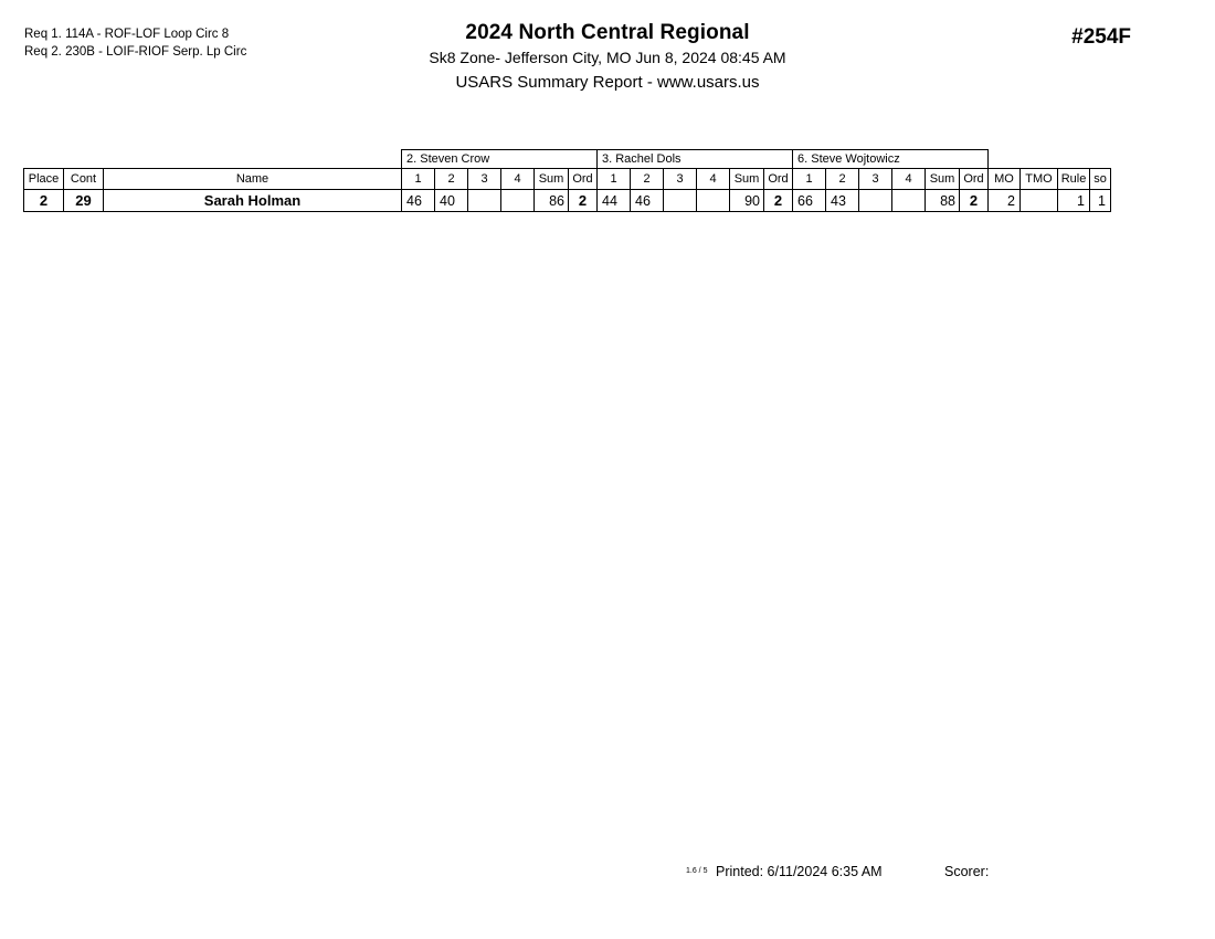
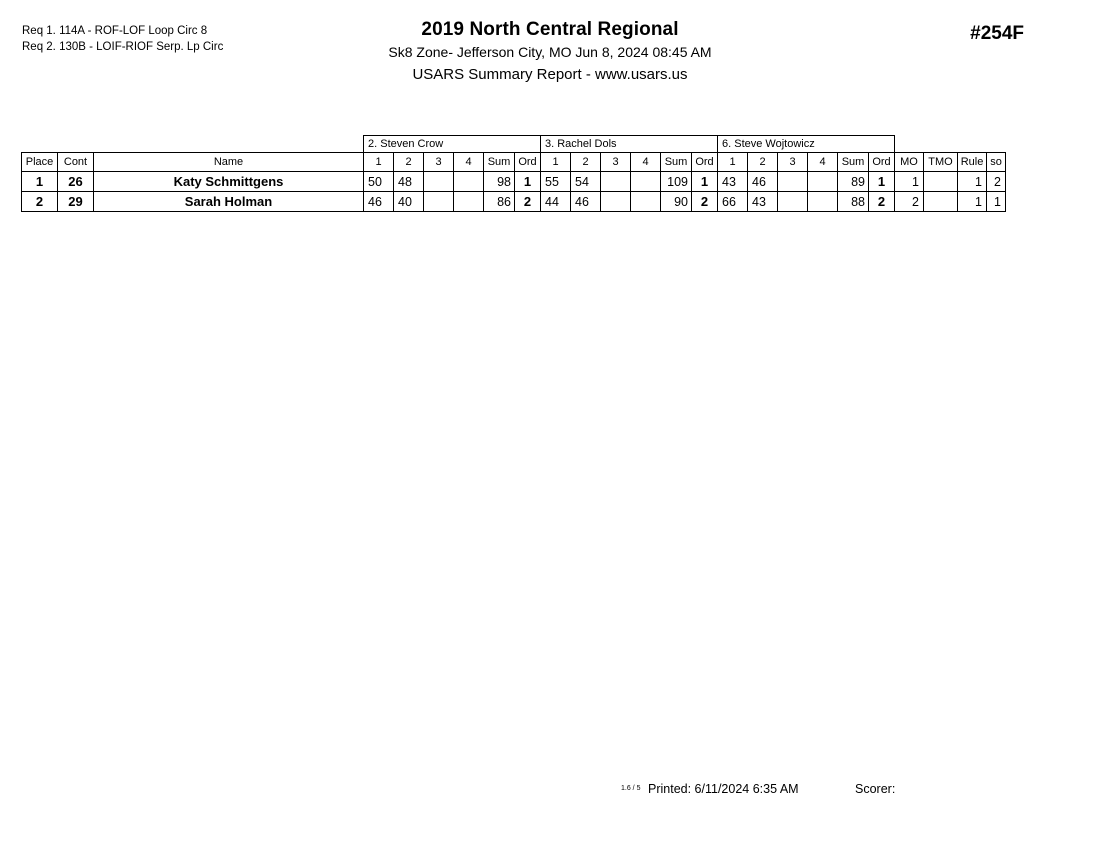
  Req 1. 114A - ROF-LOF Loop Circ 8
- Req 2. 230B - LOIF-RIOF Serp. Lp Circ
+ Req 2. 130B - LOIF-RIOF Serp. Lp Circ
- 2024 North Central Regional
+ 2019 North Central Regional
  Sk8 Zone- Jefferson City, MO Jun 8, 2024 08:45 AM
  USARS Summary Report - www.usars.us
  #254F
  			2. Steven Crow	3. Rachel Dols	6. Steve Wojtowicz
  Place	Cont	Name	1	2	3	4	Sum	Ord	1	2	3	4	Sum	Ord	1	2	3	4	Sum	Ord	MO	TMO	Rule	so
+ 1	26	Katy Schmittgens	50	48			98	1	55	54			109	1	43	46			89	1	1		1	2
  2	29	Sarah Holman	46	40			86	2	44	46			90	2	66	43			88	2	2		1	1
  Printed: 6/11/2024 6:35 AM
  Scorer:
